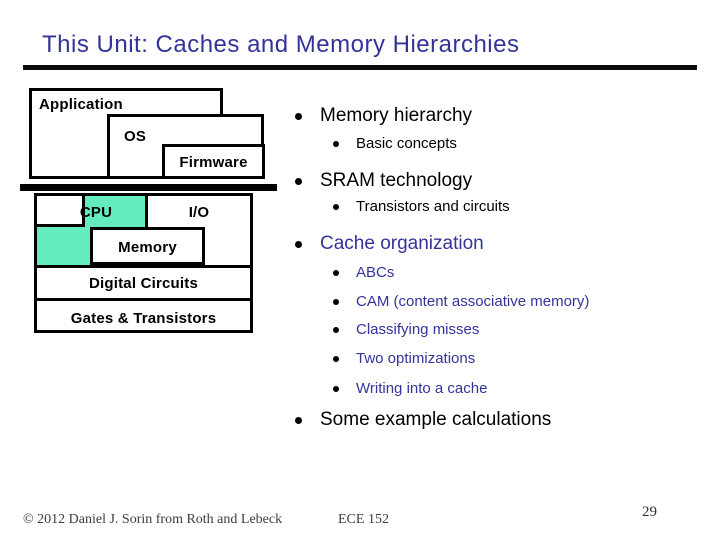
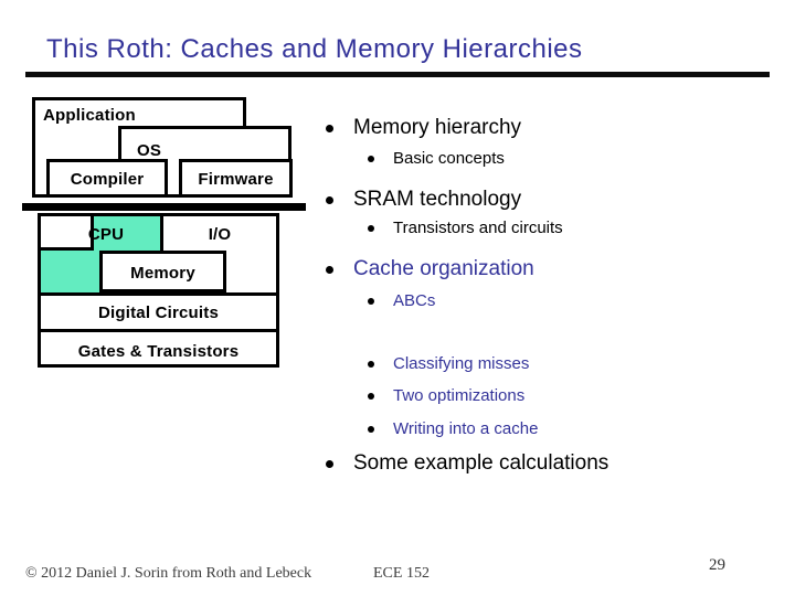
- This Unit: Caches and Memory Hierarchies
+ This Roth: Caches and Memory Hierarchies
  Application
  OS
+ Compiler
  Firmware
  CPU
  I/O
  Memory
  Digital Circuits
  Gates & Transistors
  Memory hierarchy
  Basic concepts
  SRAM technology
  Transistors and circuits
  Cache organization
  ABCs
- CAM (content associative memory)
  Classifying misses
  Two optimizations
  Writing into a cache
  Some example calculations
  © 2012 Daniel J. Sorin from Roth and Lebeck
  ECE 152
  29
